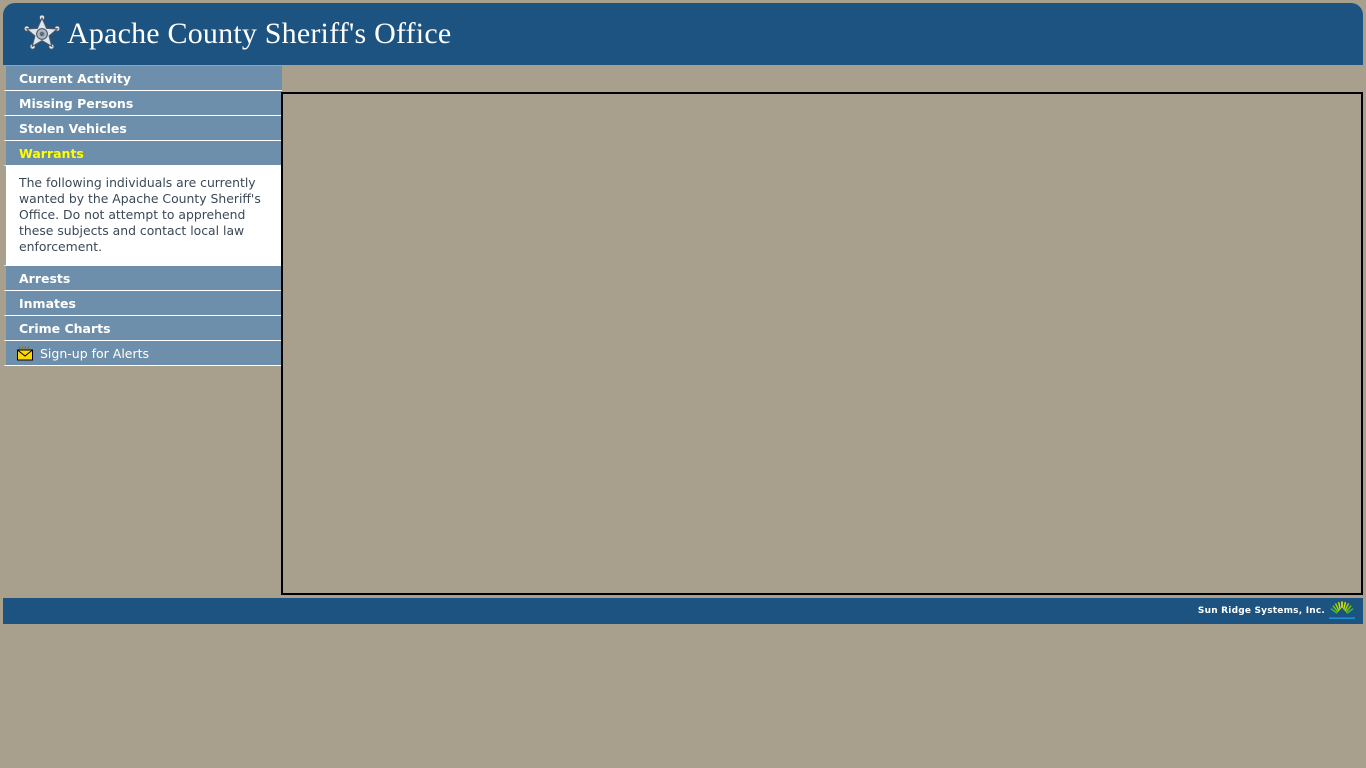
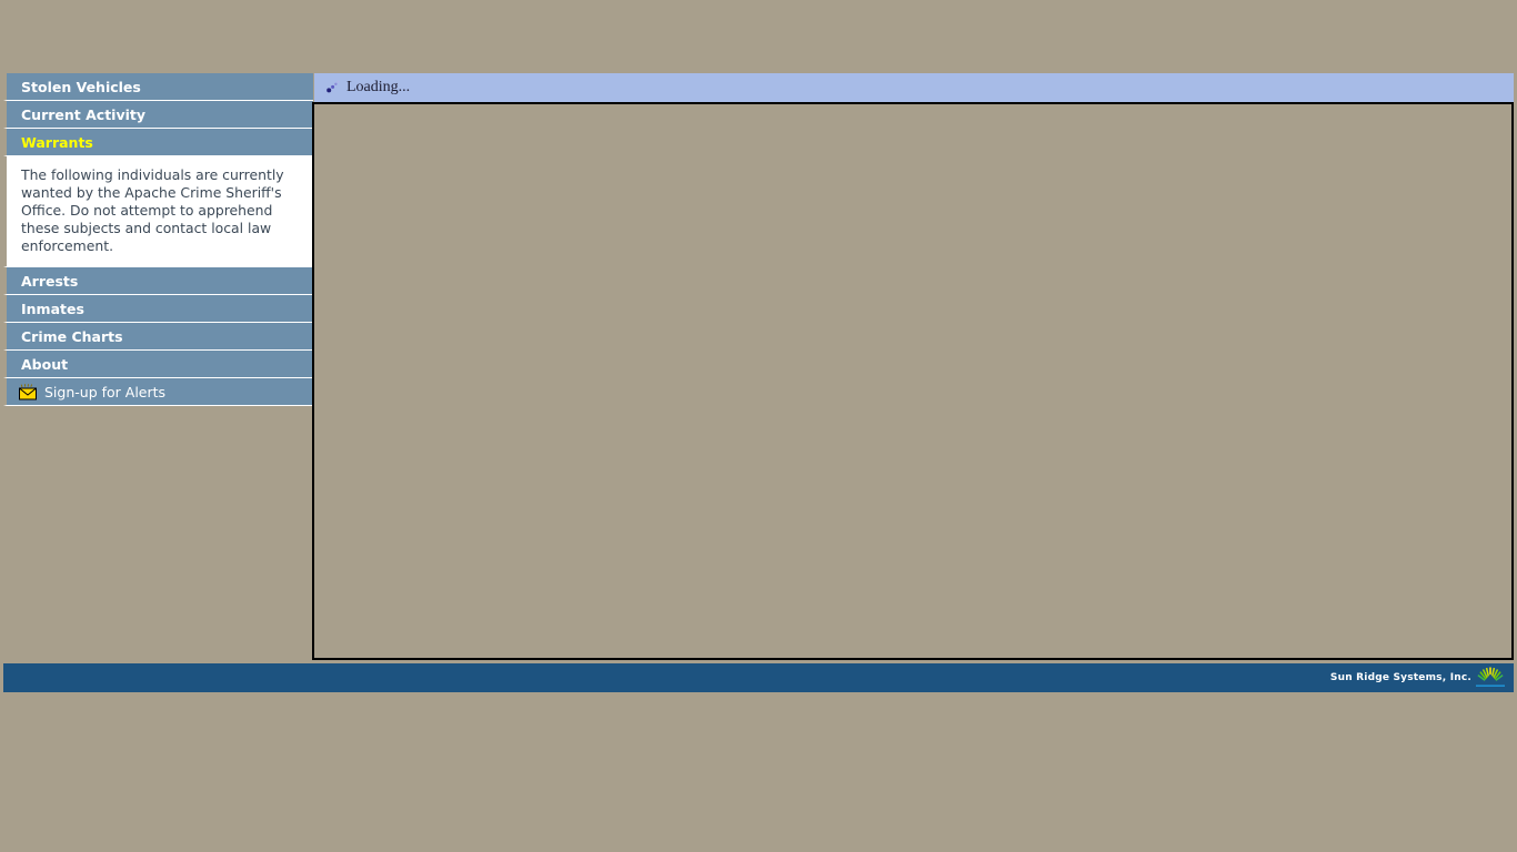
- Apache County Sheriff's Office
- Current Activity
+ Stolen Vehicles
- Missing Persons
- Stolen Vehicles
+ Current Activity
  Warrants
- The following individuals are currently wanted by the Apache County Sheriff's Office. Do not attempt to apprehend these subjects and contact local law enforcement.
+ The following individuals are currently wanted by the Apache Crime Sheriff's Office. Do not attempt to apprehend these subjects and contact local law enforcement.
  Arrests
  Inmates
  Crime Charts
+ About
  Sign-up for Alerts
+ Loading...
  Sun Ridge Systems, Inc.
